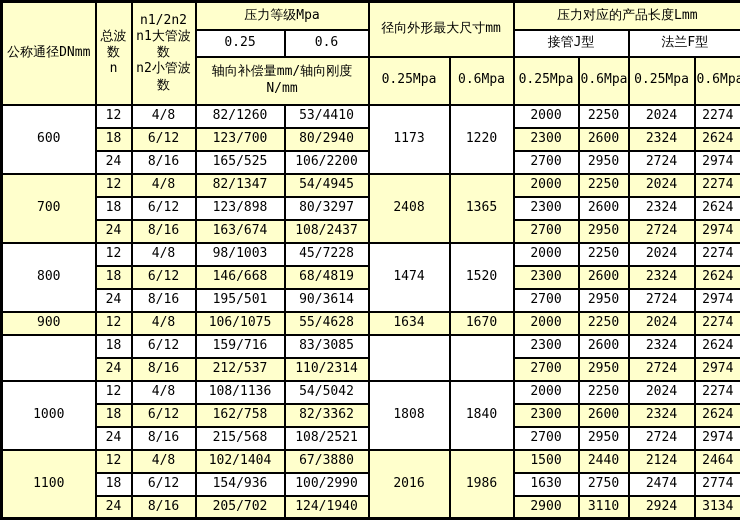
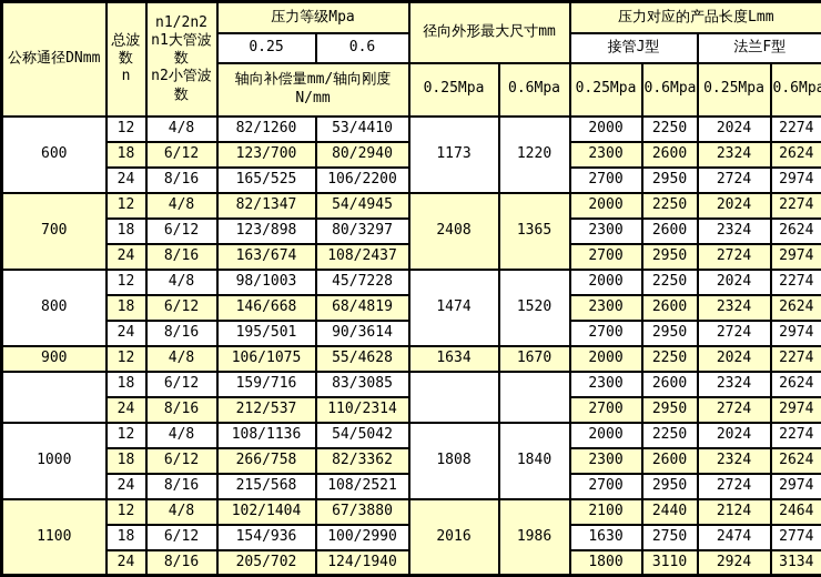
  公称通径DNmm	总波数 n	n1/2n2 n1大管波数 n2小管波数	压力等级Mpa	径向外形最大尺寸mm	压力对应的产品长度Lmm
  0.25	0.6	接管J型	法兰F型
  轴向补偿量mm/轴向刚度N/mm	0.25Mpa	0.6Mpa	0.25Mpa	0.6Mpa	0.25Mpa	0.6Mp
  600	12	4/8	82/1260	53/4410	1173	1220	2000	2250	2024	2274
  18	6/12	123/700	80/2940	2300	2600	2324	2624
  24	8/16	165/525	106/2200	2700	2950	2724	2974
  700	12	4/8	82/1347	54/4945	2408	1365	2000	2250	2024	2274
  18	6/12	123/898	80/3297	2300	2600	2324	2624
  24	8/16	163/674	108/2437	2700	2950	2724	2974
  800	12	4/8	98/1003	45/7228	1474	1520	2000	2250	2024	2274
  18	6/12	146/668	68/4819	2300	2600	2324	2624
  24	8/16	195/501	90/3614	2700	2950	2724	2974
  900	12	4/8	106/1075	55/4628	1634	1670	2000	2250	2024	2274
  	18	6/12	159/716	83/3085			2300	2600	2324	2624
  24	8/16	212/537	110/2314	2700	2950	2724	2974
  1000	12	4/8	108/1136	54/5042	1808	1840	2000	2250	2024	2274
- 18	6/12	162/758	82/3362	2300	2600	2324	2624
+ 18	6/12	266/758	82/3362	2300	2600	2324	2624
  24	8/16	215/568	108/2521	2700	2950	2724	2974
- 1100	12	4/8	102/1404	67/3880	2016	1986	1500	2440	2124	2464
+ 1100	12	4/8	102/1404	67/3880	2016	1986	2100	2440	2124	2464
  18	6/12	154/936	100/2990	1630	2750	2474	2774
- 24	8/16	205/702	124/1940	2900	3110	2924	3134
+ 24	8/16	205/702	124/1940	1800	3110	2924	3134
